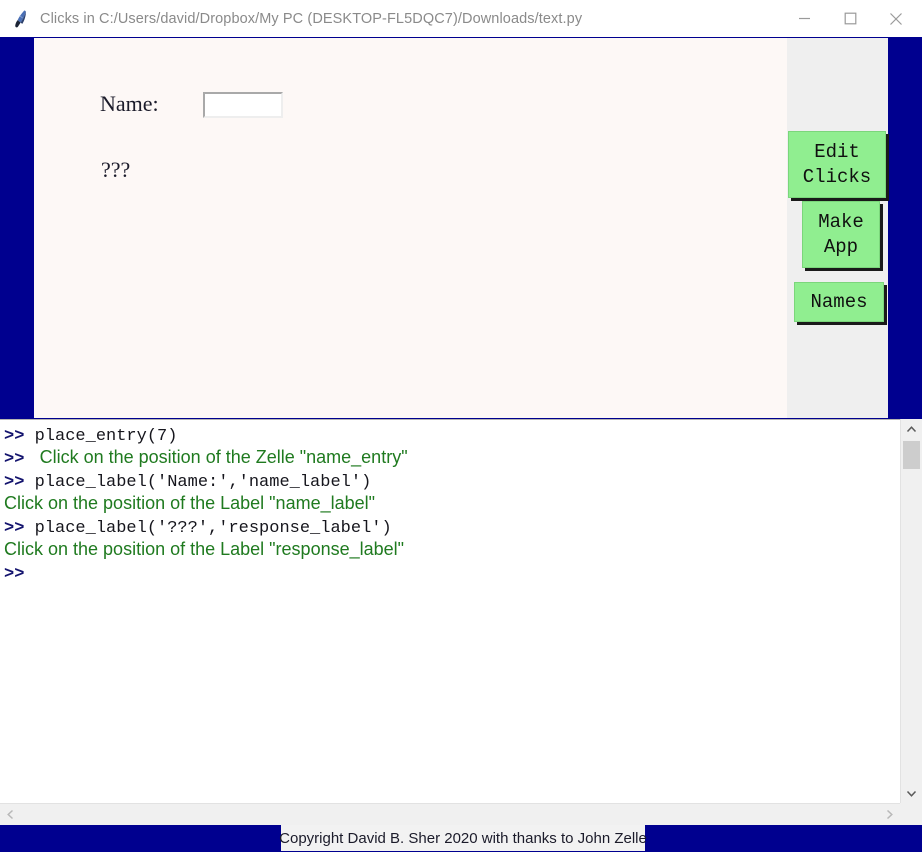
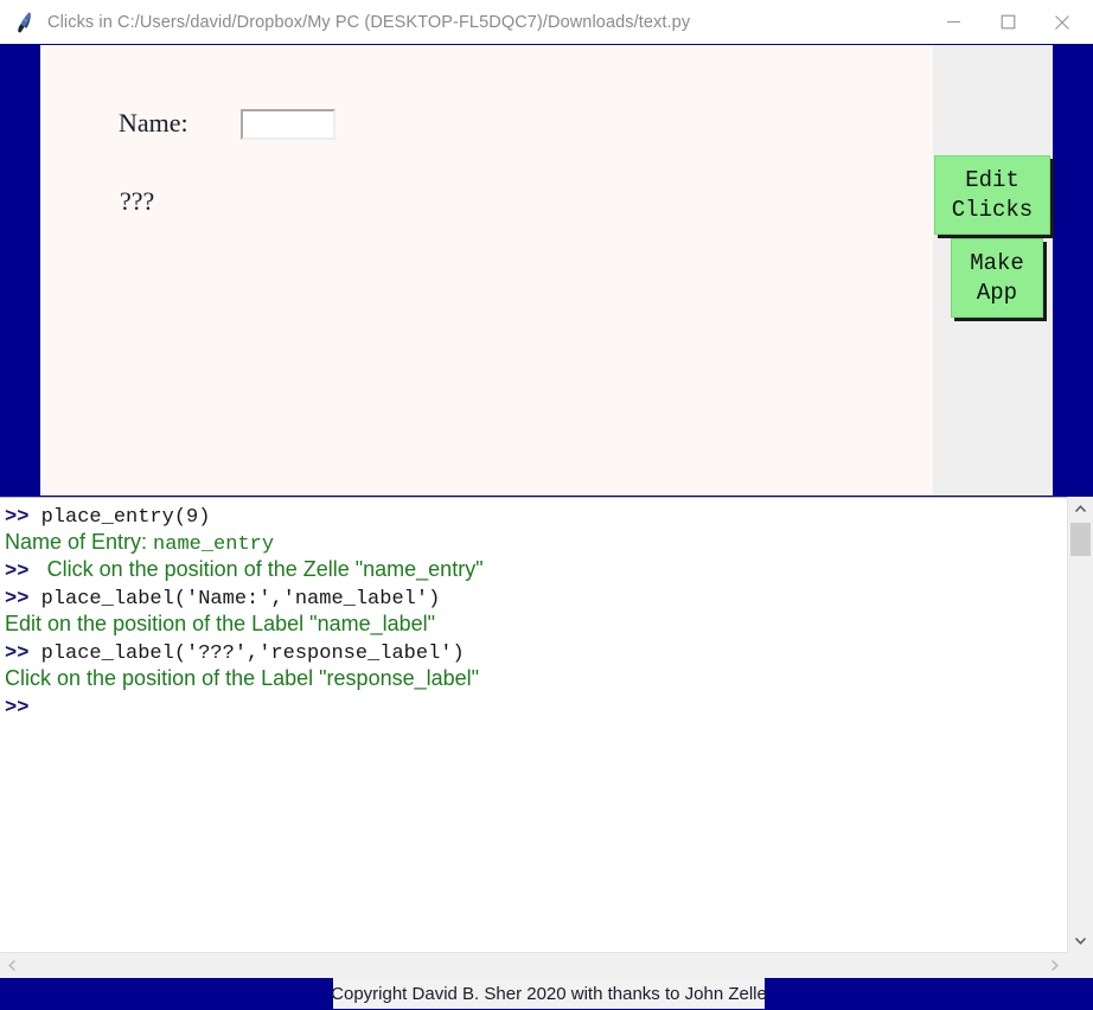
  Clicks in C:/Users/david/Dropbox/My PC (DESKTOP-FL5DQC7)/Downloads/text.py
  Name:
  ???
  Edit
  Clicks
  Make
  App
- Names
- >> place_entry(7)
+ >> place_entry(9)
+ Name of Entry: name_entry
  >> Click on the position of the Zelle "name_entry"
  >> place_label('Name:','name_label')
- Click on the position of the Label "name_label"
+ Edit on the position of the Label "name_label"
  >> place_label('???','response_label')
  Click on the position of the Label "response_label"
  >>
  Copyright David B. Sher 2020 with thanks to John Zelle
